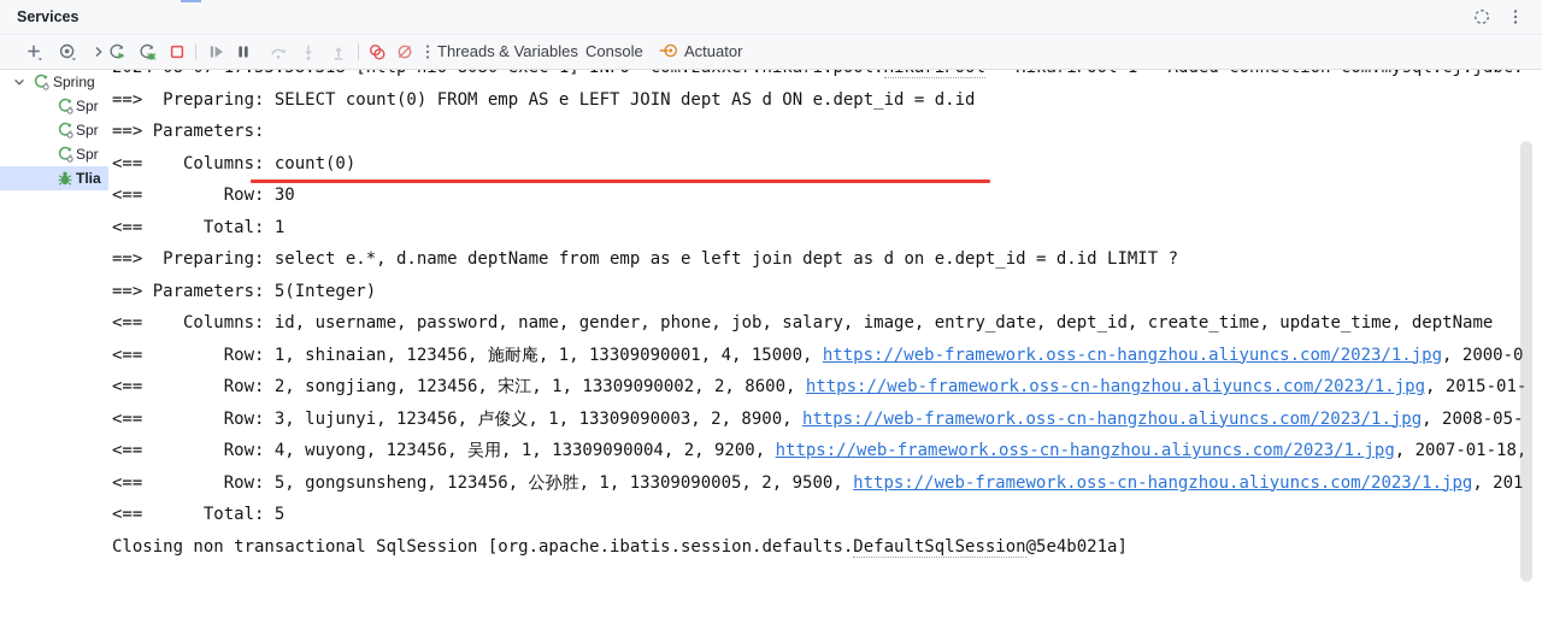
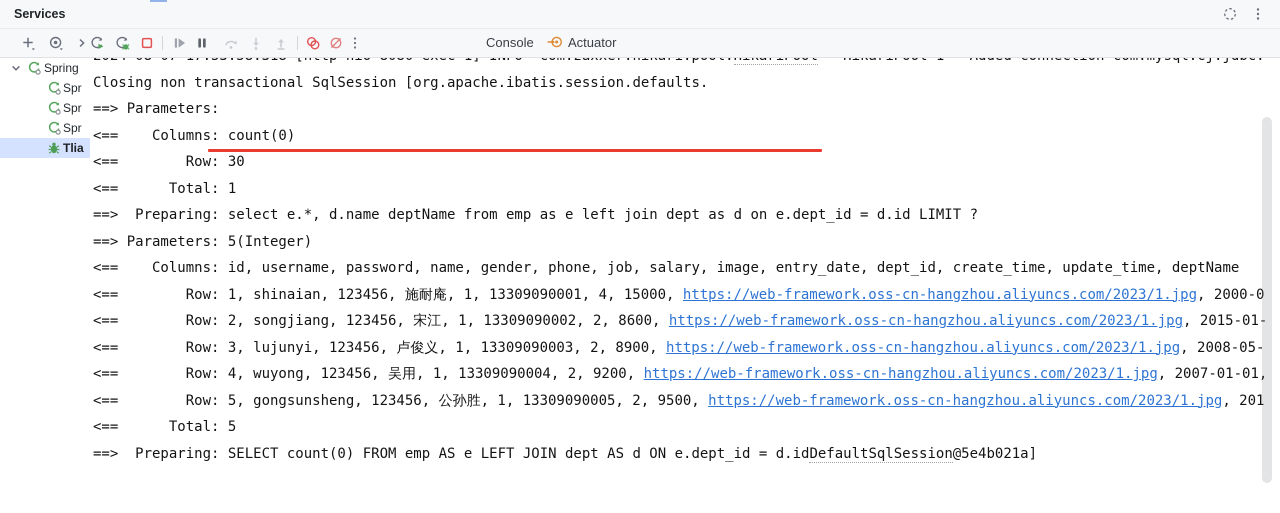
  Services
- Threads & Variables
  Console
  Actuator
  Spring
  Spr
  Spr
  Spr
  Tlia
- ==> Preparing: SELECT count(0) FROM emp AS e LEFT JOIN dept AS d ON e.dept_id = d.id
+ Closing non transactional SqlSession [org.apache.ibatis.session.defaults.
  ==> Parameters:
  <== Columns: count(0)
  <== Row: 30
  <== Total: 1
  ==> Preparing: select e.*, d.name deptName from emp as e left join dept as d on e.dept_id = d.id LIMIT ?
  ==> Parameters: 5(Integer)
  <== Columns: id, username, password, name, gender, phone, job, salary, image, entry_date, dept_id, create_time, update_time, deptName
  <== Row: 1, shinaian, 123456, 施耐庵, 1, 13309090001, 4, 15000, https://web-framework.oss-cn-hangzhou.aliyuncs.com/2023/1.jpg, 2000-0
  <== Row: 2, songjiang, 123456, 宋江, 1, 13309090002, 2, 8600, https://web-framework.oss-cn-hangzhou.aliyuncs.com/2023/1.jpg, 2015-01-
  <== Row: 3, lujunyi, 123456, 卢俊义, 1, 13309090003, 2, 8900, https://web-framework.oss-cn-hangzhou.aliyuncs.com/2023/1.jpg, 2008-05-
- <== Row: 4, wuyong, 123456, 吴用, 1, 13309090004, 2, 9200, https://web-framework.oss-cn-hangzhou.aliyuncs.com/2023/1.jpg, 2007-01-18,
+ <== Row: 4, wuyong, 123456, 吴用, 1, 13309090004, 2, 9200, https://web-framework.oss-cn-hangzhou.aliyuncs.com/2023/1.jpg, 2007-01-01,
  <== Row: 5, gongsunsheng, 123456, 公孙胜, 1, 13309090005, 2, 9500, https://web-framework.oss-cn-hangzhou.aliyuncs.com/2023/1.jpg, 201
  <== Total: 5
- Closing non transactional SqlSession [org.apache.ibatis.session.defaults.DefaultSqlSession@5e4b021a]
+ ==> Preparing: SELECT count(0) FROM emp AS e LEFT JOIN dept AS d ON e.dept_id = d.idDefaultSqlSession@5e4b021a]
